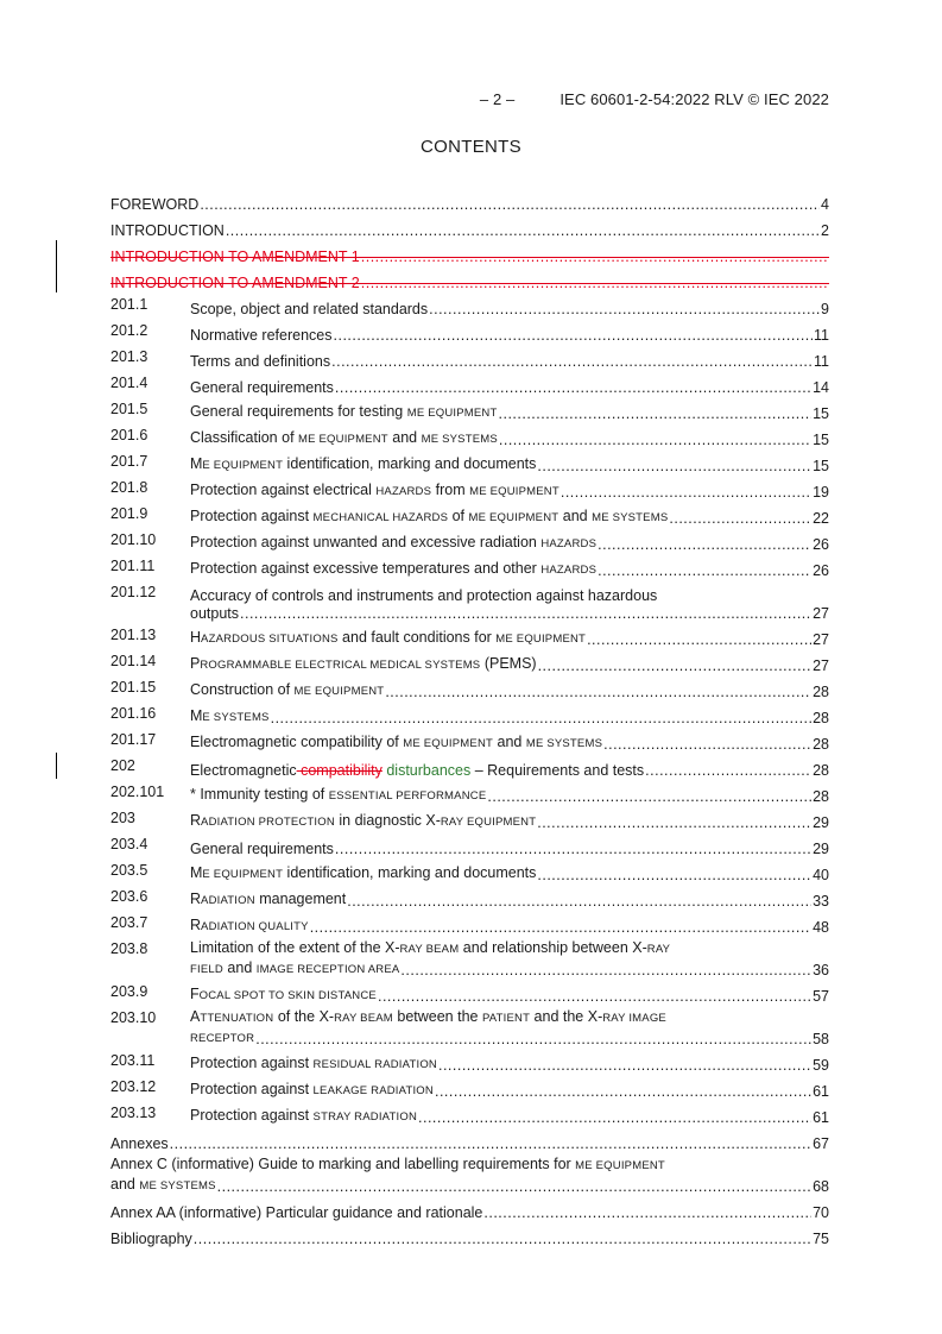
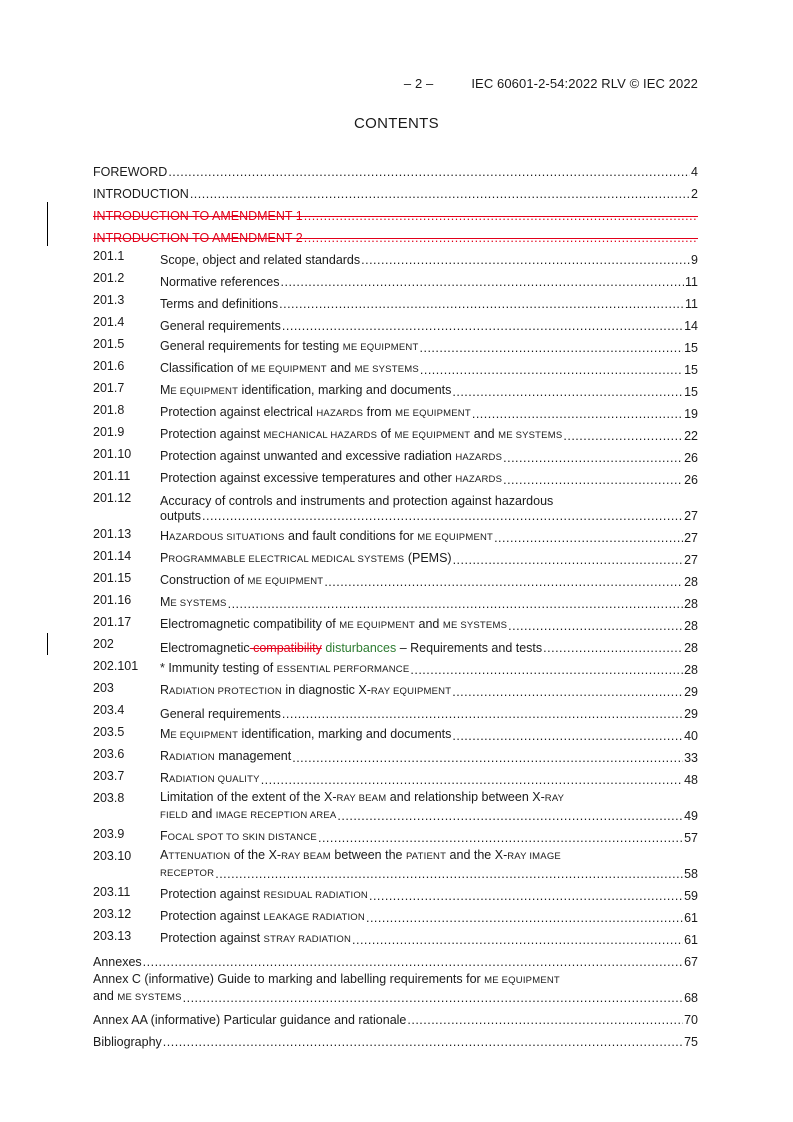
  – 2 – IEC 60601-2-54:2022 RLV © IEC 2022
  CONTENTS
  FOREWORD
  4
  INTRODUCTION
  2
  INTRODUCTION TO AMENDMENT 1
  INTRODUCTION TO AMENDMENT 2
  201.1
  Scope, object and related standards
  9
  201.2
  Normative references
  11
  201.3
  Terms and definitions
  11
  201.4
  General requirements
  14
  201.5
  General requirements for testing ME EQUIPMENT
  15
  201.6
  Classification of ME EQUIPMENT and ME SYSTEMS
  15
  201.7
  ME EQUIPMENT identification, marking and documents
  15
  201.8
  Protection against electrical HAZARDS from ME EQUIPMENT
  19
  201.9
  Protection against MECHANICAL HAZARDS of ME EQUIPMENT and ME SYSTEMS
  22
  201.10
  Protection against unwanted and excessive radiation HAZARDS
  26
  201.11
  Protection against excessive temperatures and other HAZARDS
  26
  201.12
  Accuracy of controls and instruments and protection against hazardous
  outputs
  27
  201.13
  HAZARDOUS SITUATIONS and fault conditions for ME EQUIPMENT
  27
  201.14
  PROGRAMMABLE ELECTRICAL MEDICAL SYSTEMS (PEMS)
  27
  201.15
  Construction of ME EQUIPMENT
  28
  201.16
  ME SYSTEMS
  28
  201.17
  Electromagnetic compatibility of ME EQUIPMENT and ME SYSTEMS
  28
  202
  Electromagnetic compatibility disturbances – Requirements and tests
  28
  202.101
  * Immunity testing of ESSENTIAL PERFORMANCE
  28
  203
  RADIATION PROTECTION in diagnostic X-RAY EQUIPMENT
  29
  203.4
  General requirements
  29
  203.5
  ME EQUIPMENT identification, marking and documents
  40
  203.6
  RADIATION management
  33
  203.7
  RADIATION QUALITY
  48
  203.8
  Limitation of the extent of the X-RAY BEAM and relationship between X-RAY
  FIELD and IMAGE RECEPTION AREA
- 36
+ 49
  203.9
  FOCAL SPOT TO SKIN DISTANCE
  57
  203.10
  ATTENUATION of the X-RAY BEAM between the PATIENT and the X-RAY IMAGE
  RECEPTOR
  58
  203.11
  Protection against RESIDUAL RADIATION
  59
  203.12
  Protection against LEAKAGE RADIATION
  61
  203.13
  Protection against STRAY RADIATION
  61
  Annexes
  67
  Annex C (informative) Guide to marking and labelling requirements for ME EQUIPMENT
  and ME SYSTEMS
  68
  Annex AA (informative) Particular guidance and rationale
  70
  Bibliography
  75
